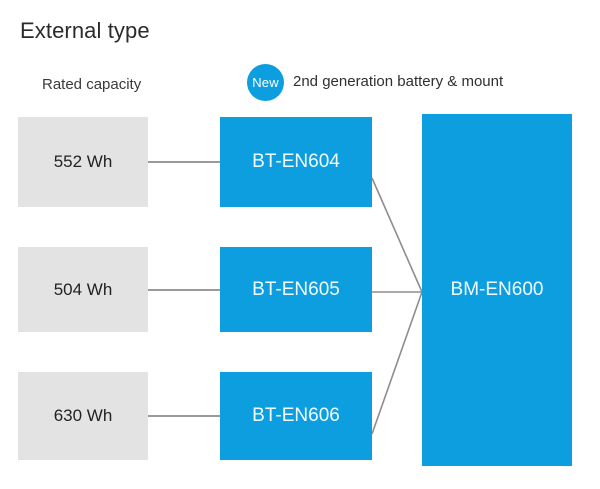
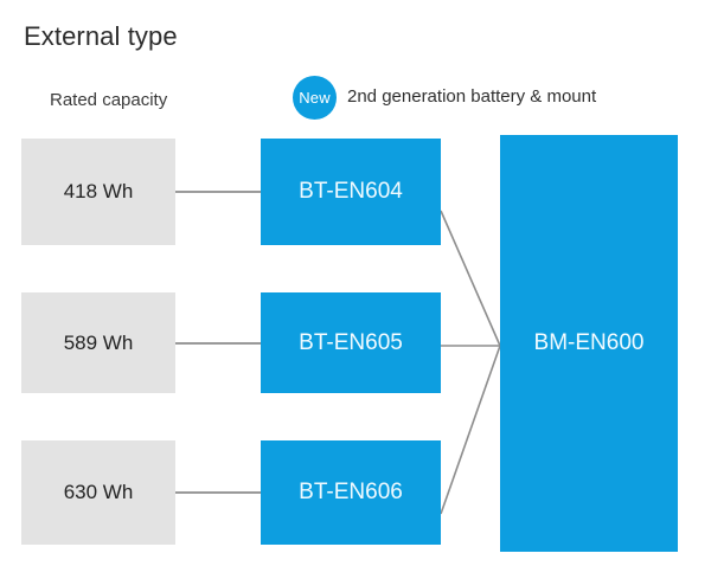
  External type
  Rated capacity
  New
  2nd generation battery & mount
- 552 Wh
+ 418 Wh
  BT-EN604
- 504 Wh
+ 589 Wh
  BT-EN605
  630 Wh
  BT-EN606
  BM-EN600
